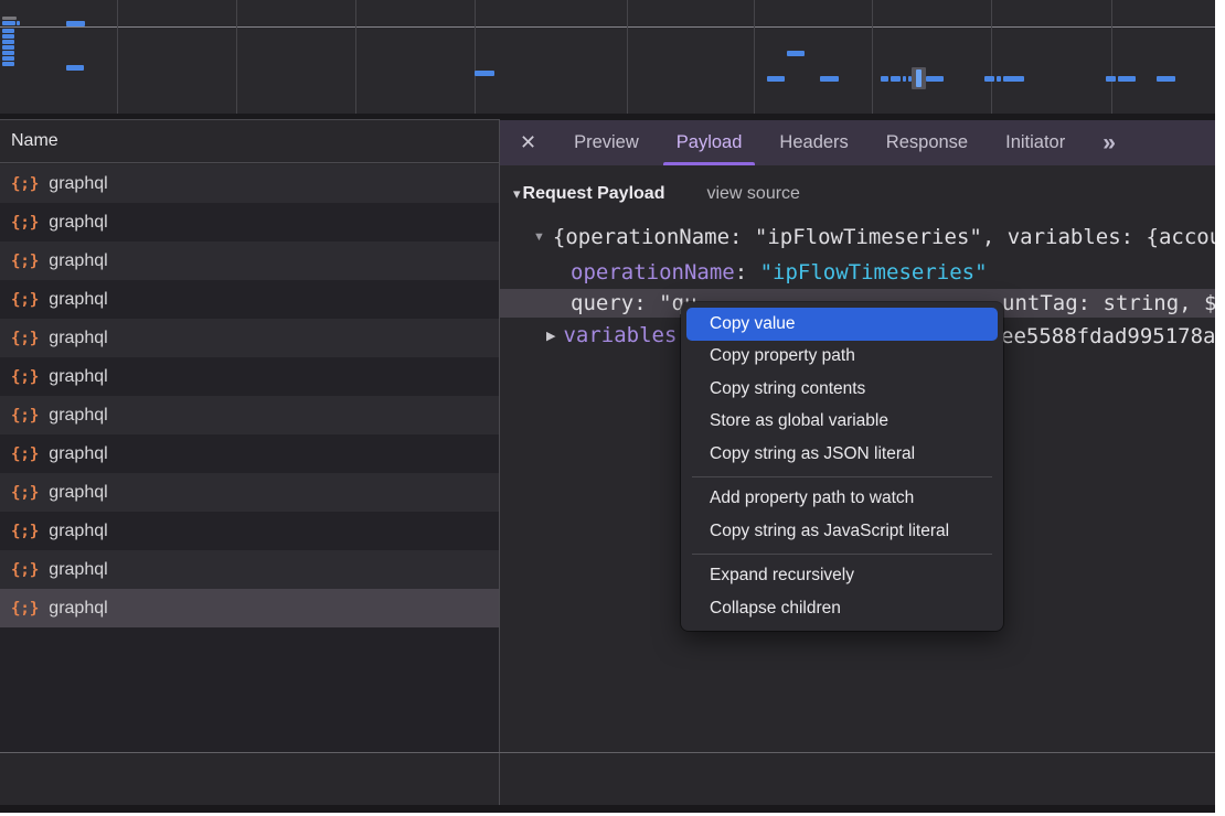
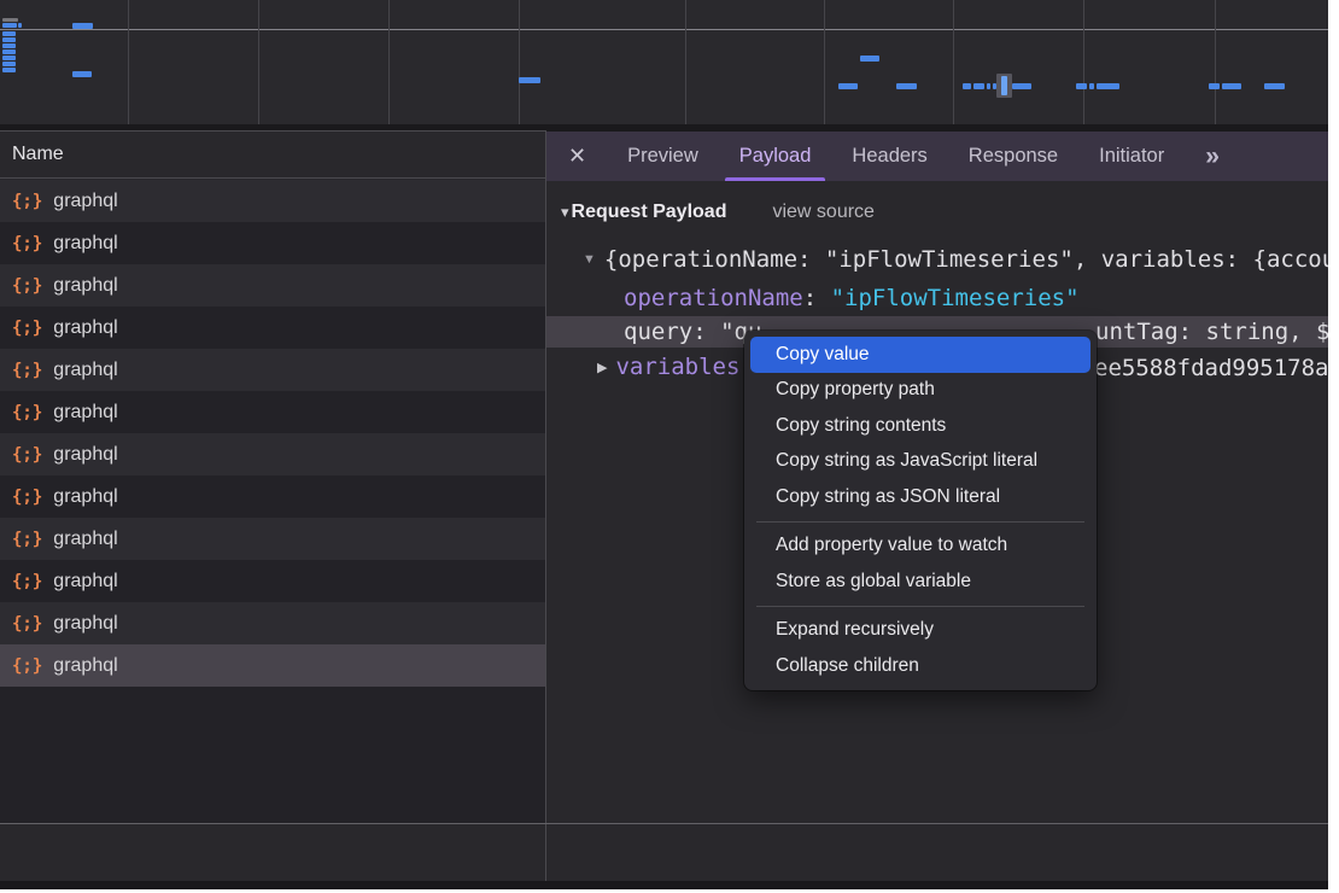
  Name
  {;}
  graphql
  {;}
  graphql
  {;}
  graphql
  {;}
  graphql
  {;}
  graphql
  {;}
  graphql
  {;}
  graphql
  {;}
  graphql
  {;}
  graphql
  {;}
  graphql
  {;}
  graphql
  {;}
  graphql
  ✕
  Preview
  Payload
  Headers
  Response
  Initiator
  »
  ▾
  Request Payload
  view source
  ▼
  {operationName: "ipFlowTimeseries", variables: {acco
  operationName
  :
  "ipFlowTimeseries"
  query: "q
  untTag: string, $
  ▶
  variables
  ee5588fdad995178a
  Copy value
  Copy property path
  Copy string contents
- Store as global variable
+ Copy string as JavaScript literal
  Copy string as JSON literal
- Add property path to watch
+ Add property value to watch
- Copy string as JavaScript literal
+ Store as global variable
  Expand recursively
  Collapse children
